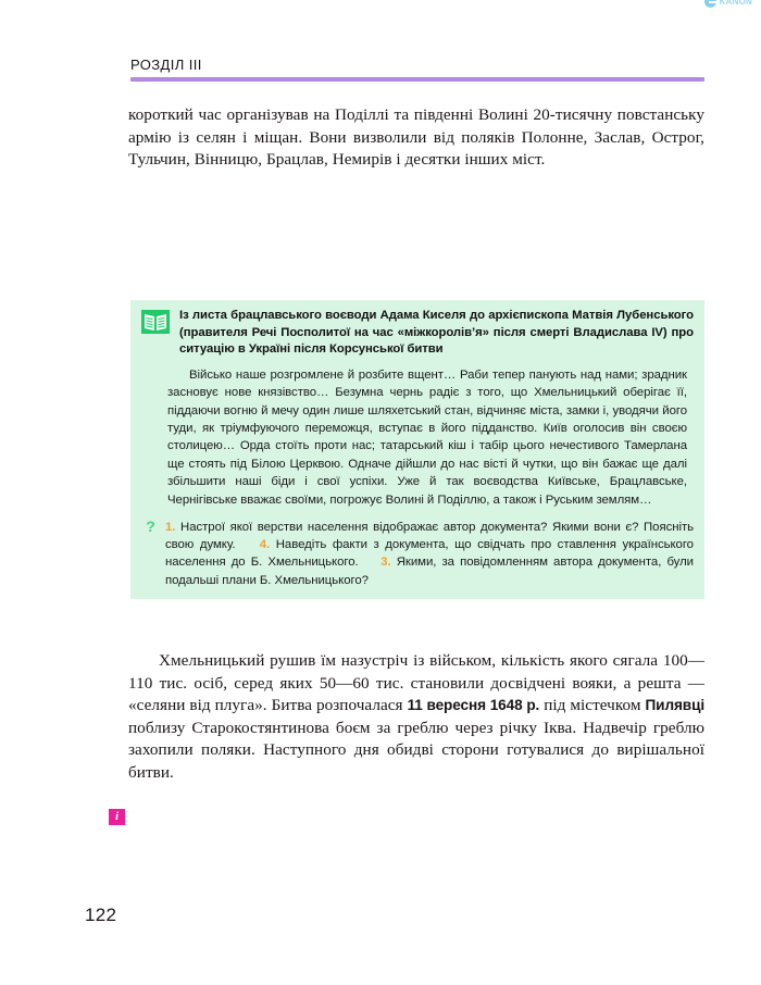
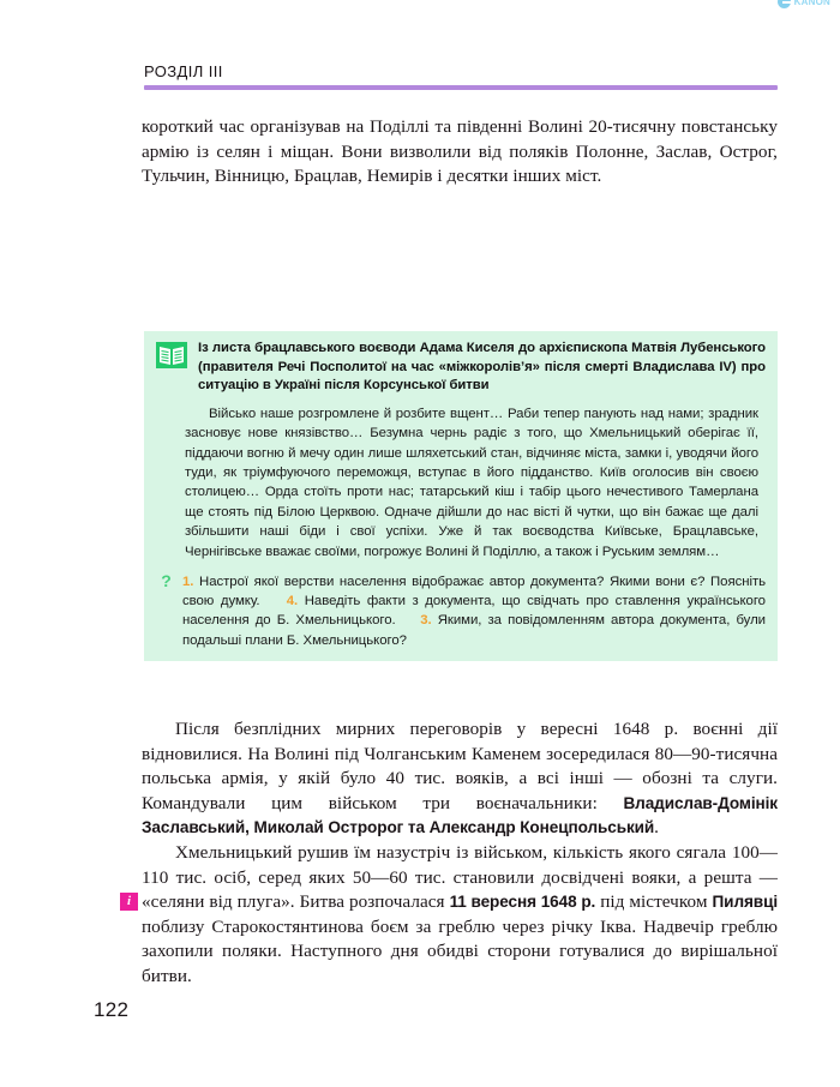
  KANON
  РОЗДІЛ III
  короткий час організував на Поділлі та південні Волині 20-тисячну повстанську армію із селян і міщан. Вони визволили від поляків Полонне, Заслав, Острог, Тульчин, Вінницю, Брацлав, Немирів і десятки інших міст.
  Із листа брацлавського воєводи Адама Киселя до архієпископа Матвія Лубенського (правителя Речі Посполитої на час «міжкоролів’я» після смерті Владислава IV) про ситуацію в Україні після Корсунської битви
  Військо наше розгромлене й розбите вщент… Раби тепер панують над нами; зрадник засновує нове князівство… Безумна чернь радіє з того, що Хмельницький оберігає її, піддаючи вогню й мечу один лише шляхетський стан, відчиняє міста, замки і, уводячи його туди, як тріумфуючого переможця, вступає в його підданство. Київ оголосив він своєю столицею… Орда стоїть проти нас; татарський кіш і табір цього нечестивого Тамерлана ще стоять під Білою Церквою. Одначе дійшли до нас вісті й чутки, що він бажає ще далі збільшити наші біди і свої успіхи. Уже й так воєводства Київське, Брацлавське, Чернігівське вважає своїми, погрожує Волині й Поділлю, а також і Руським землям…
  ?
  1. Настрої якої верстви населення відображає автор документа? Якими вони є? Поясніть свою думку. 4. Наведіть факти з документа, що свідчать про ставлення українського населення до Б. Хмельницького. 3. Якими, за повідомленням автора документа, були подальші плани Б. Хмельницького?
+ Після безплідних мирних переговорів у вересні 1648 р. воєнні дії відновилися. На Волині під Чолганським Каменем зосередилася 80—90-тисячна польська армія, у якій було 40 тис. вояків, а всі інші — обозні та слуги. Командували цим військом три воєначальники: Владислав-Домінік Заславський, Миколай Остророг та Александр Конецпольський.
  Хмельницький рушив їм назустріч із військом, кількість якого сягала 100—110 тис. осіб, серед яких 50—60 тис. становили досвідчені вояки, а решта — «селяни від плуга». Битва розпочалася 11 вересня 1648 р. під містечком Пилявці поблизу Старокостянтинова боєм за греблю через річку Іква. Надвечір греблю захопили поляки. Наступного дня обидві сторони готувалися до вирішальної битви.
  i
  122
